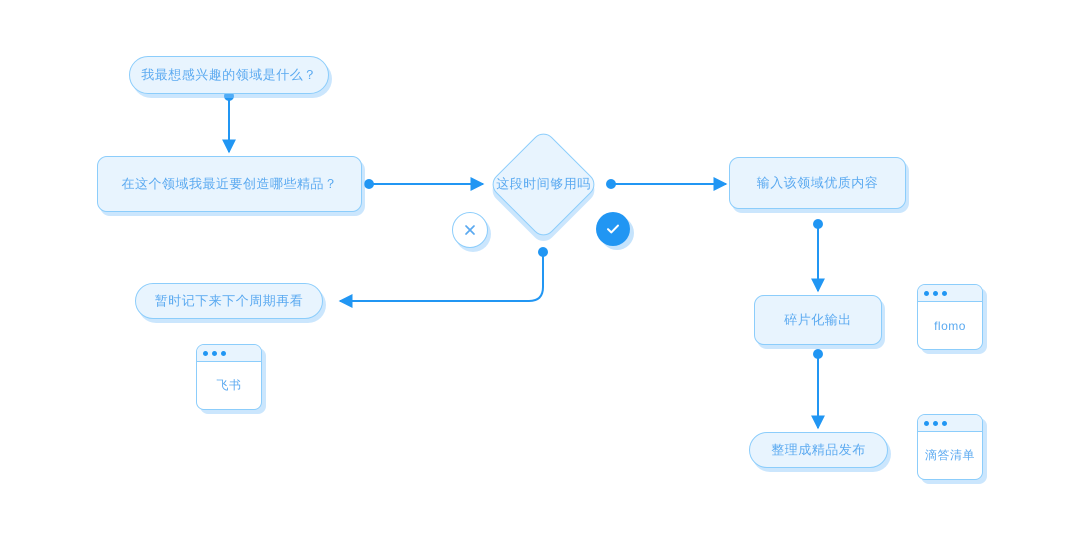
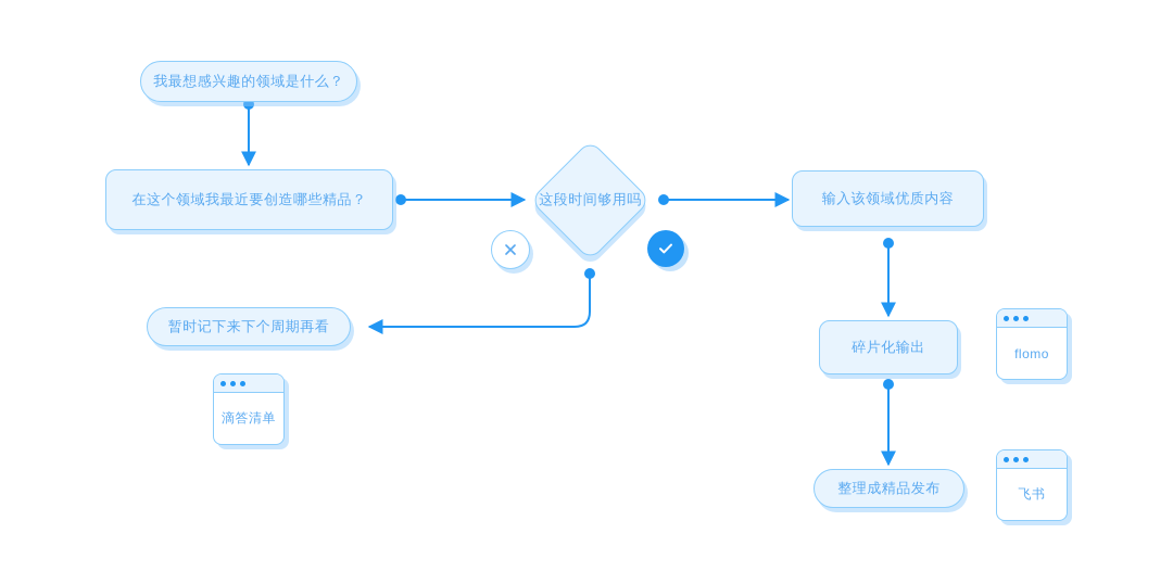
  我最想感兴趣的领域是什么？
  在这个领域我最近要创造哪些精品？
  这段时间够用吗
  暂时记下来下个周期再看
  输入该领域优质内容
  碎片化输出
  整理成精品发布
- 飞书
+ 滴答清单
  flomo
- 滴答清单
+ 飞书
